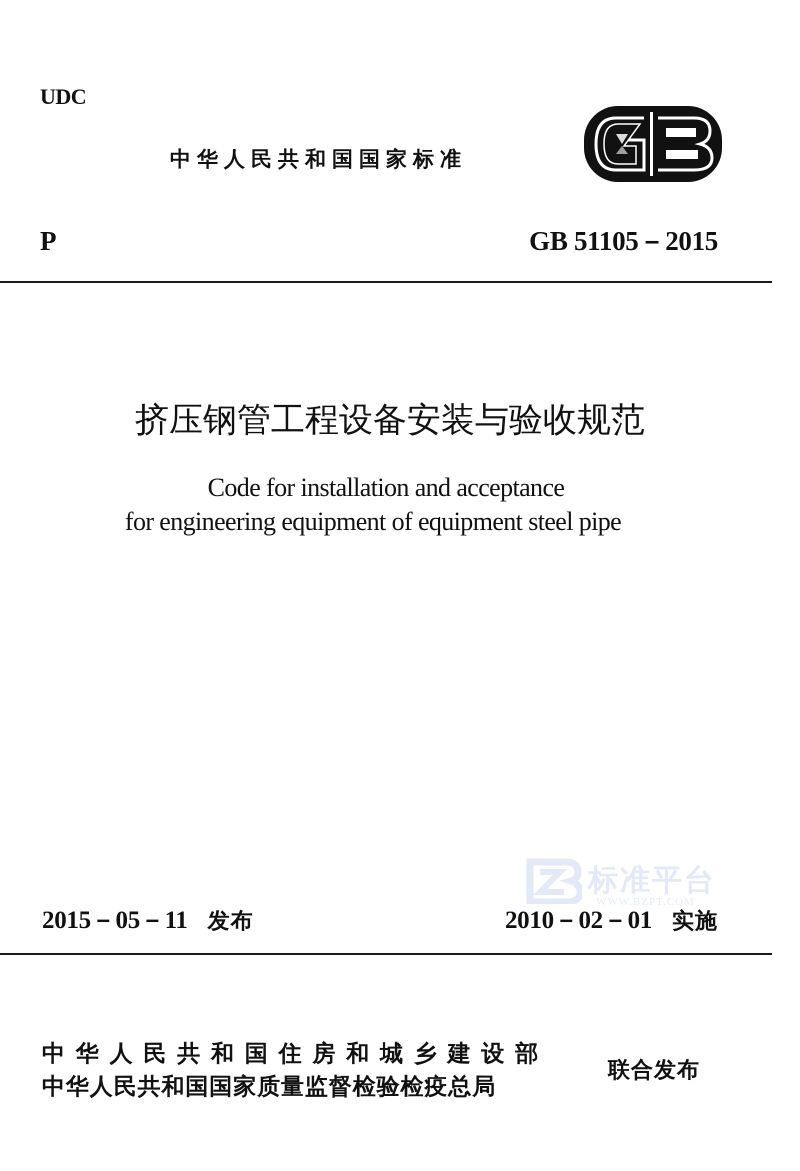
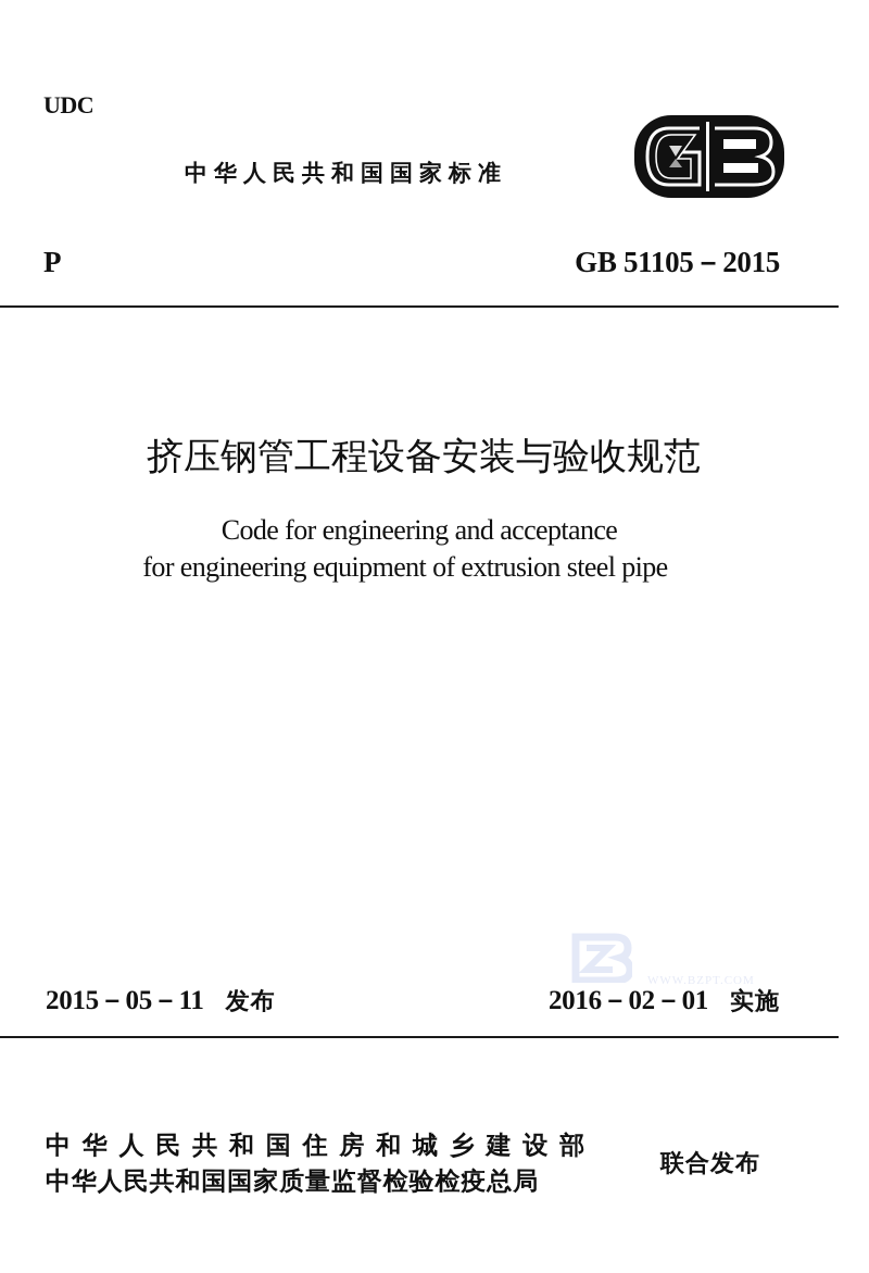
  UDC
  中华人民共和国国家标准
  P
  GB 51105－2015
  挤压钢管工程设备安装与验收规范
- Code for installation and acceptance
+ Code for engineering and acceptance
- for engineering equipment of equipment steel pipe
+ for engineering equipment of extrusion steel pipe
- 标准平台
  WWW.BZPT.COM
  2015－05－11 发布
- 2010－02－01 实施
+ 2016－02－01 实施
  中华人民共和国住房和城乡建设部
  中华人民共和国国家质量监督检验检疫总局
  联合发布
